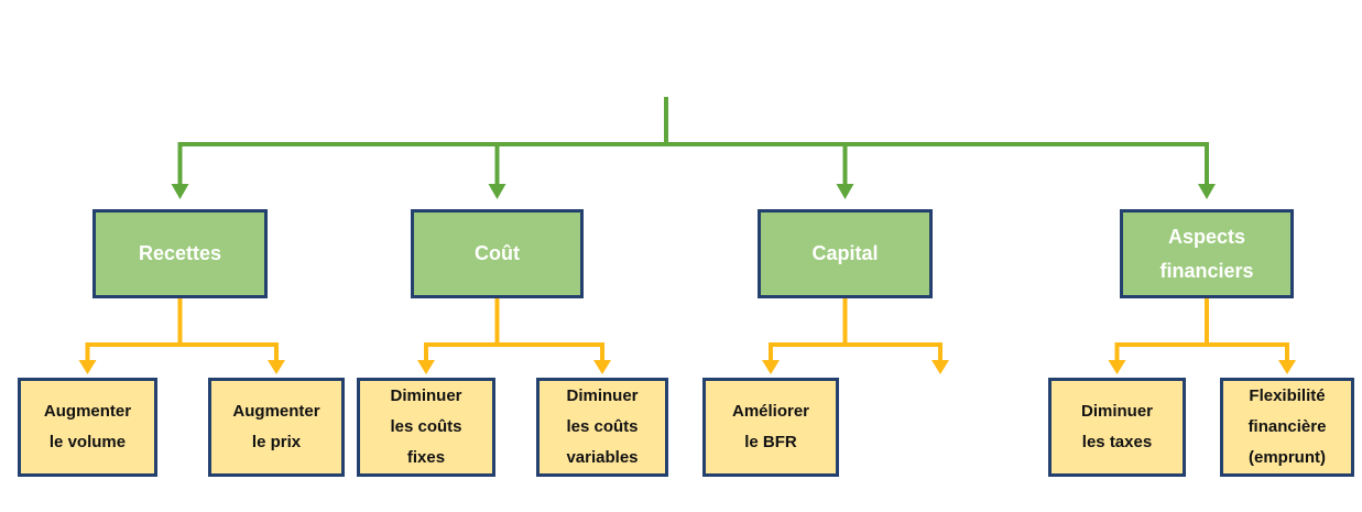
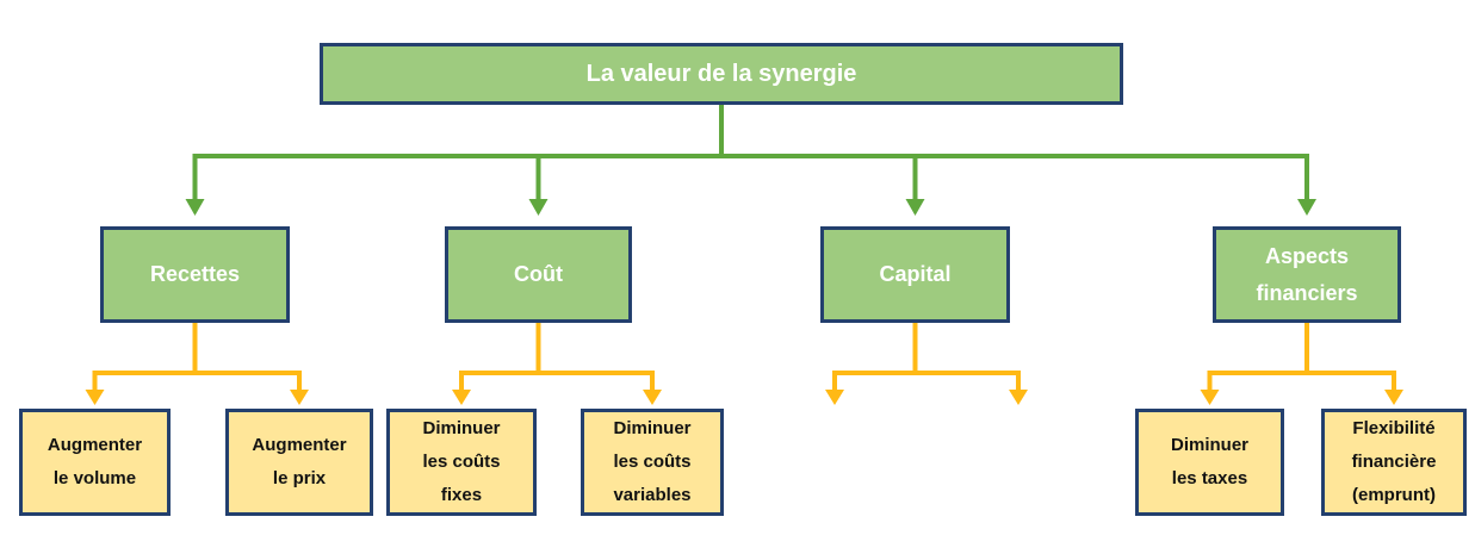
+ La valeur de la synergie
  Recettes
  Coût
  Capital
  Aspects
  financiers
  Augmenter
  le volume
  Augmenter
  le prix
  Diminuer
  les coûts
  fixes
  Diminuer
  les coûts
  variables
- Améliorer
- le BFR
  Diminuer
  les taxes
  Flexibilité
  financière
  (emprunt)
